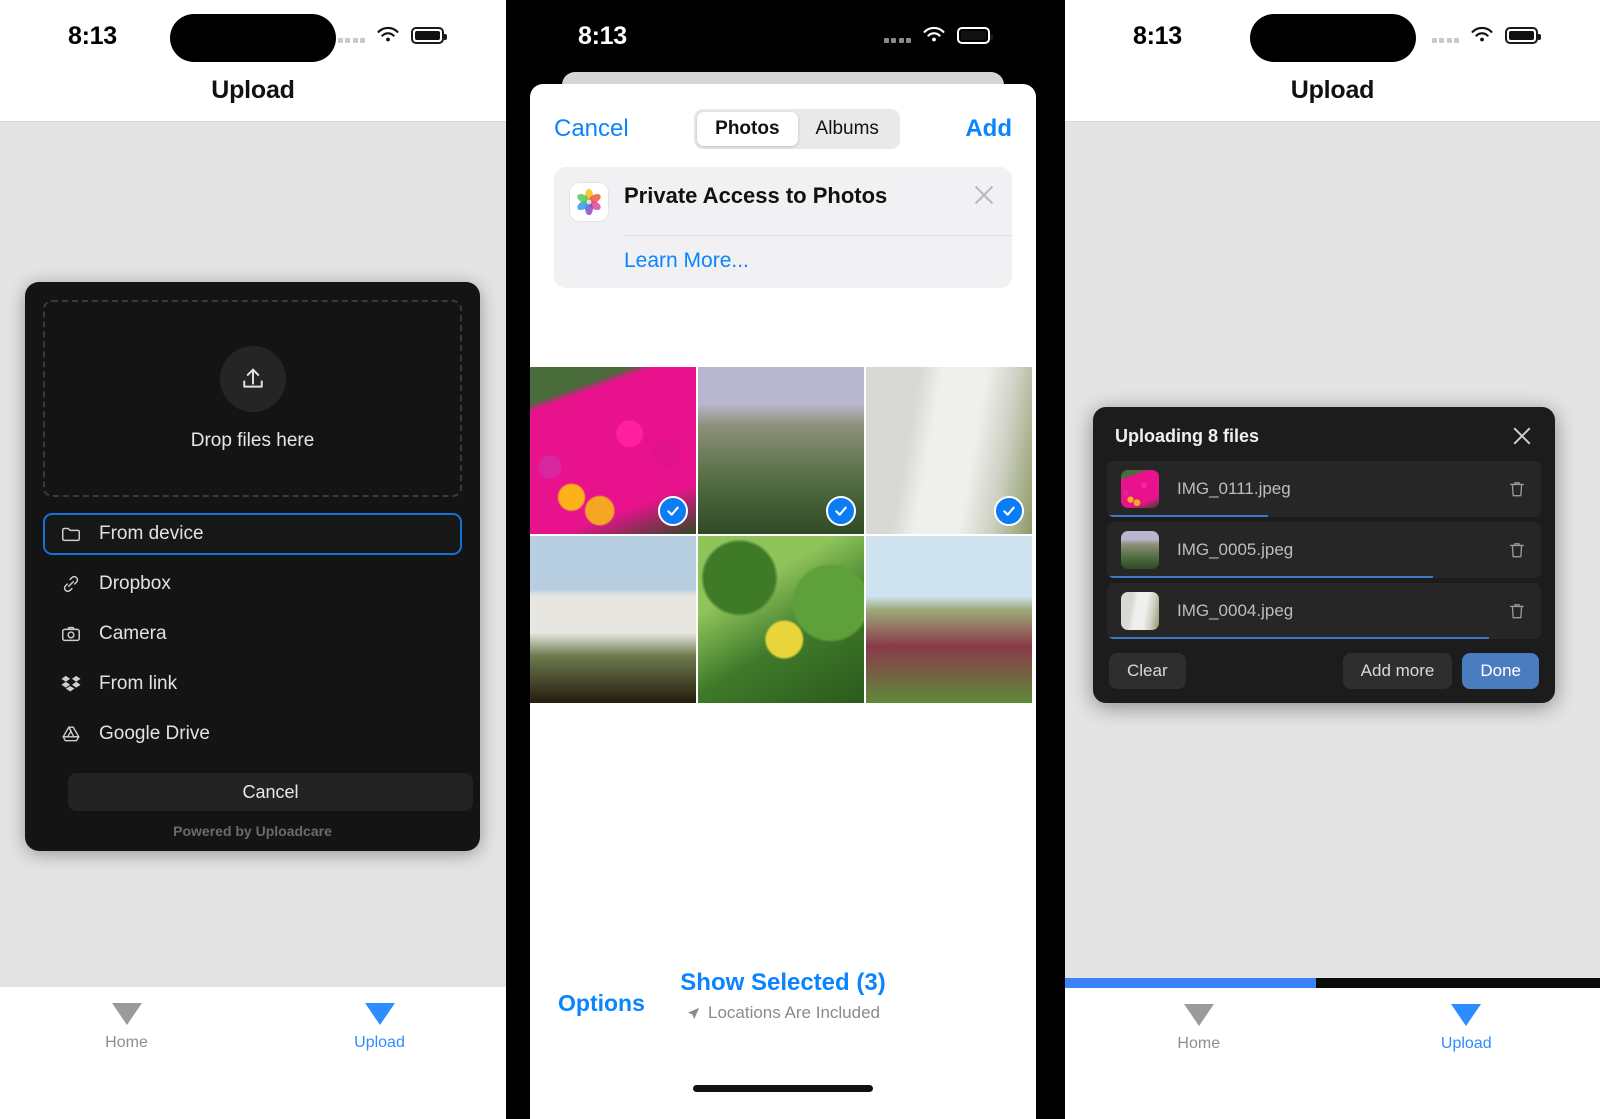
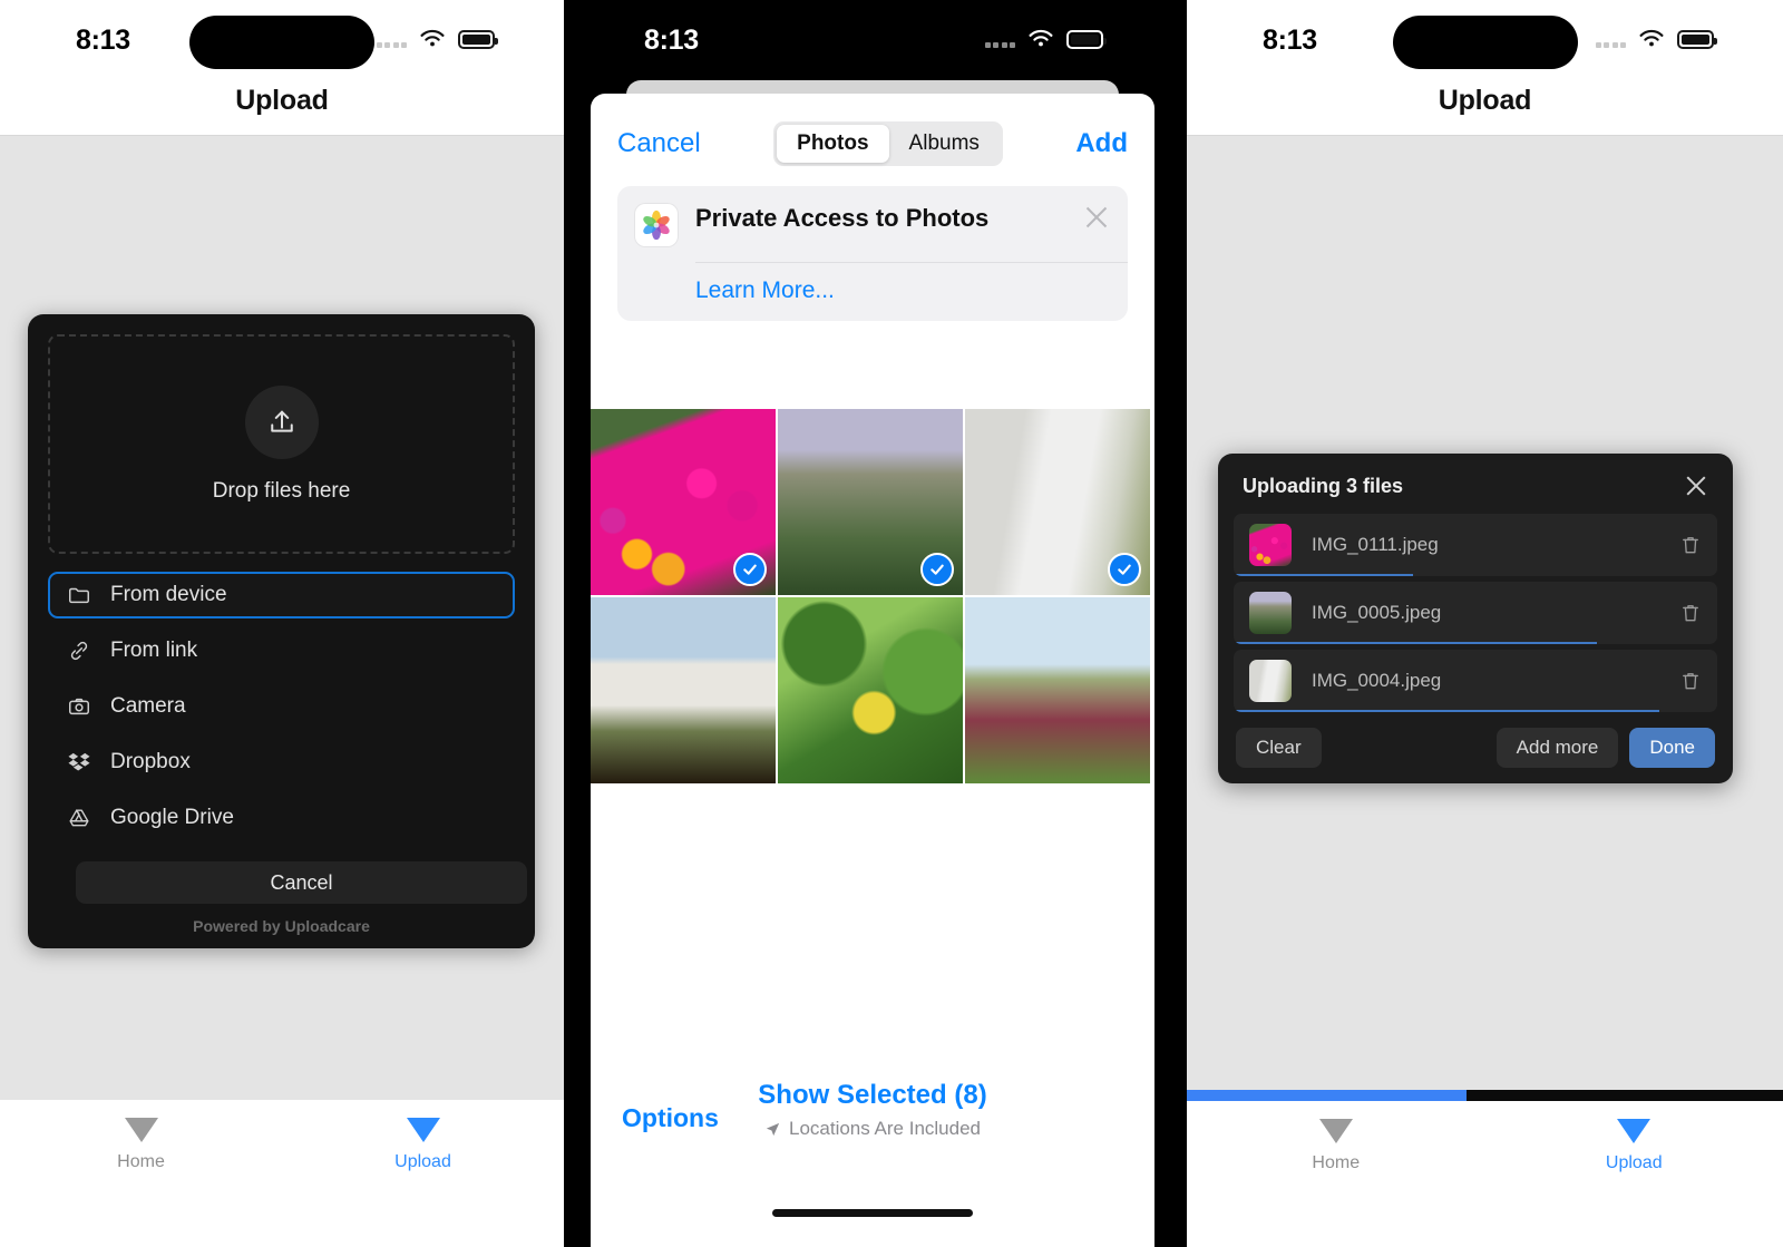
  8:13
  Upload
  Drop files here
  From device
- Dropbox
+ From link
  Camera
- From link
+ Dropbox
  Google Drive
  Cancel
  Powered by Uploadcare
  Home
  Upload
  8:13
  Cancel
  Photos
  Albums
  Add
  Private Access to Photos
  Learn More...
  Options
- Show Selected (3)
+ Show Selected (8)
  Locations Are Included
  8:13
  Upload
- Uploading 8 files
+ Uploading 3 files
  IMG_0111.jpeg
  IMG_0005.jpeg
  IMG_0004.jpeg
  Clear
  Add more
  Done
  Home
  Upload
